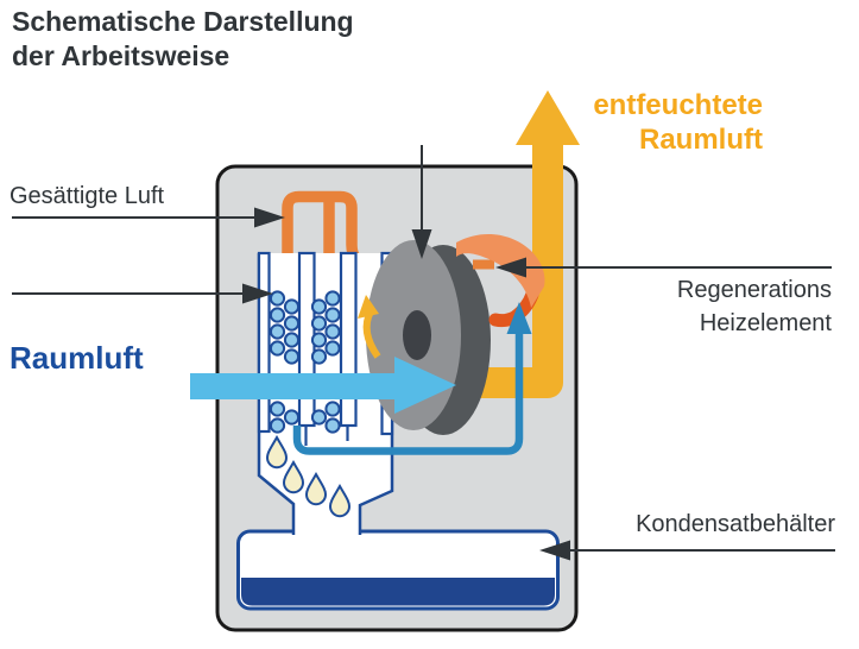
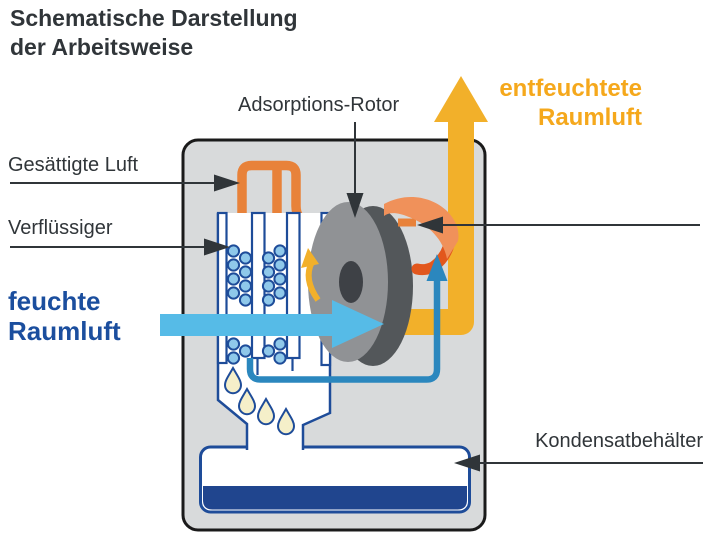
  Schematische Darstellung
  der Arbeitsweise
+ Adsorptions-Rotor
  Gesättigte Luft
+ Verflüssiger
+ feuchte
  Raumluft
  entfeuchtete
  Raumluft
- Regenerations
- Heizelement
  Kondensatbehälter
